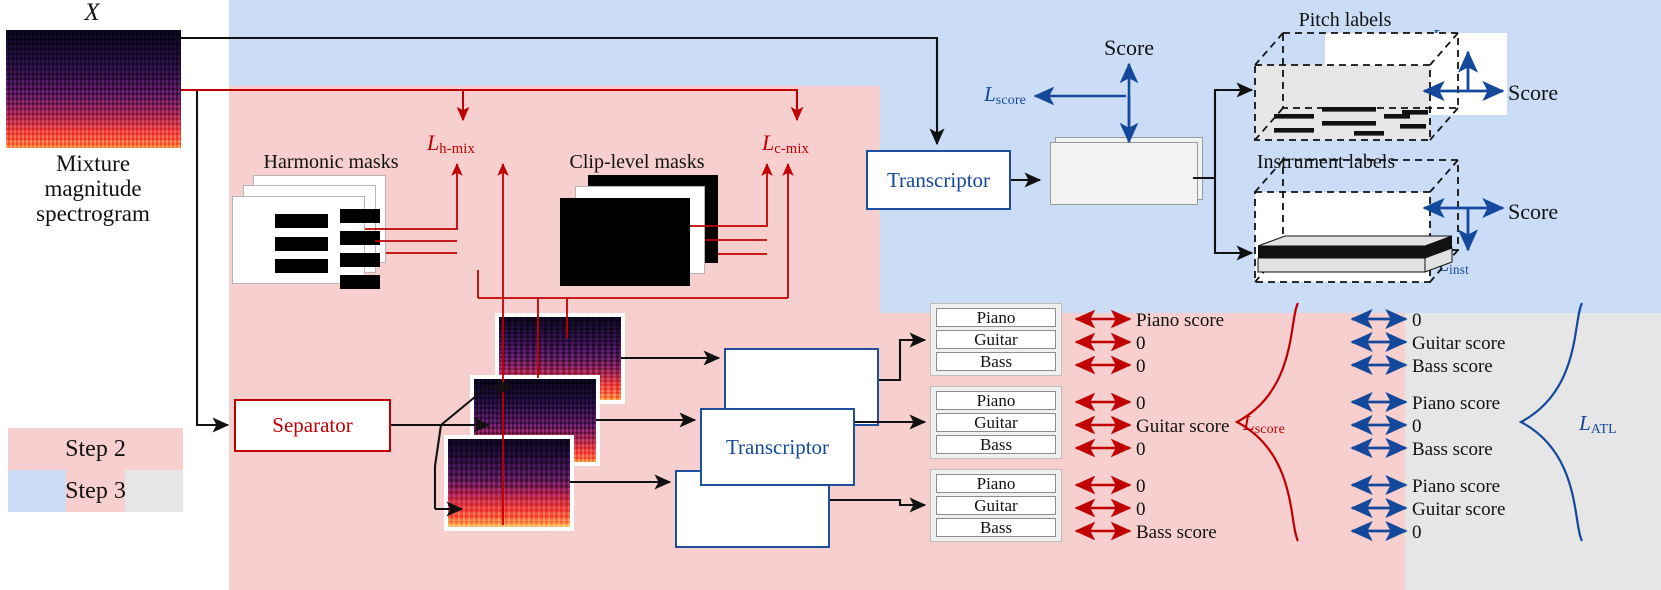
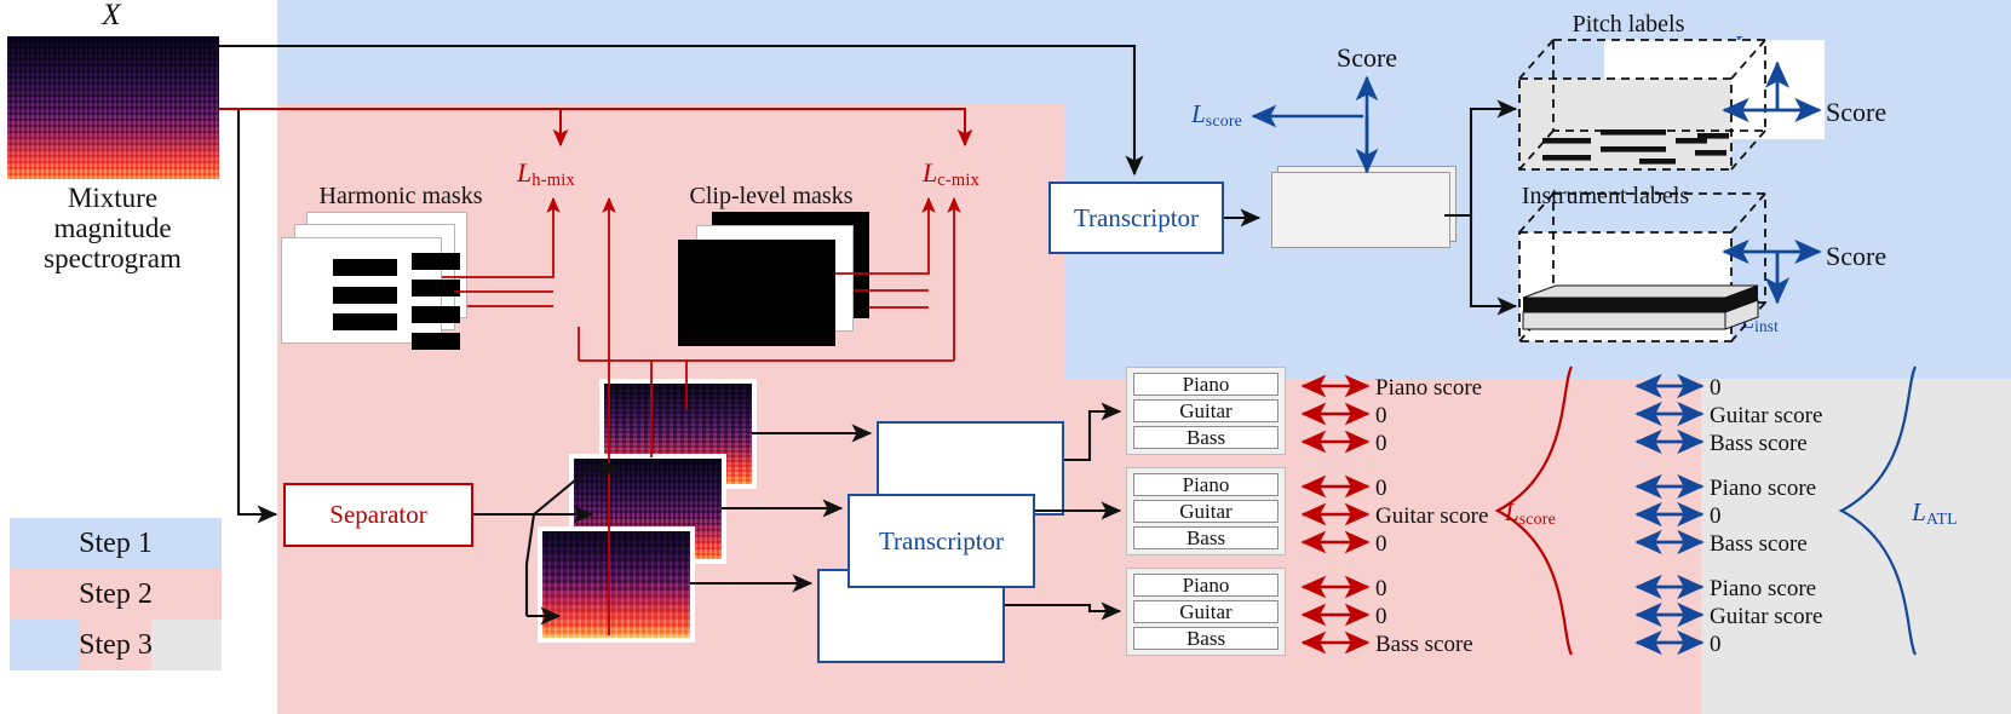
  X
  Mixture
  magnitude
  spectrogram
  Harmonic masks
  Lh-mix
  Clip-level masks
  Lc-mix
  Transcriptor
  Score
  Lscore
  Pitch labels
  Score
  Instrument labels
  Score
  inst
  Separator
  Transcriptor
  Piano
  Guitar
  Bass
  Piano
  Guitar
  Bass
  Piano
  Guitar
  Bass
  Piano score
  0
  0
  0
  Guitar score
  0
  0
  0
  Bass score
  Lscore
  0
  Guitar score
  Bass score
  Piano score
  0
  Bass score
  Piano score
  Guitar score
  0
  LATL
+ Step 1
  Step 2
  Step 3
